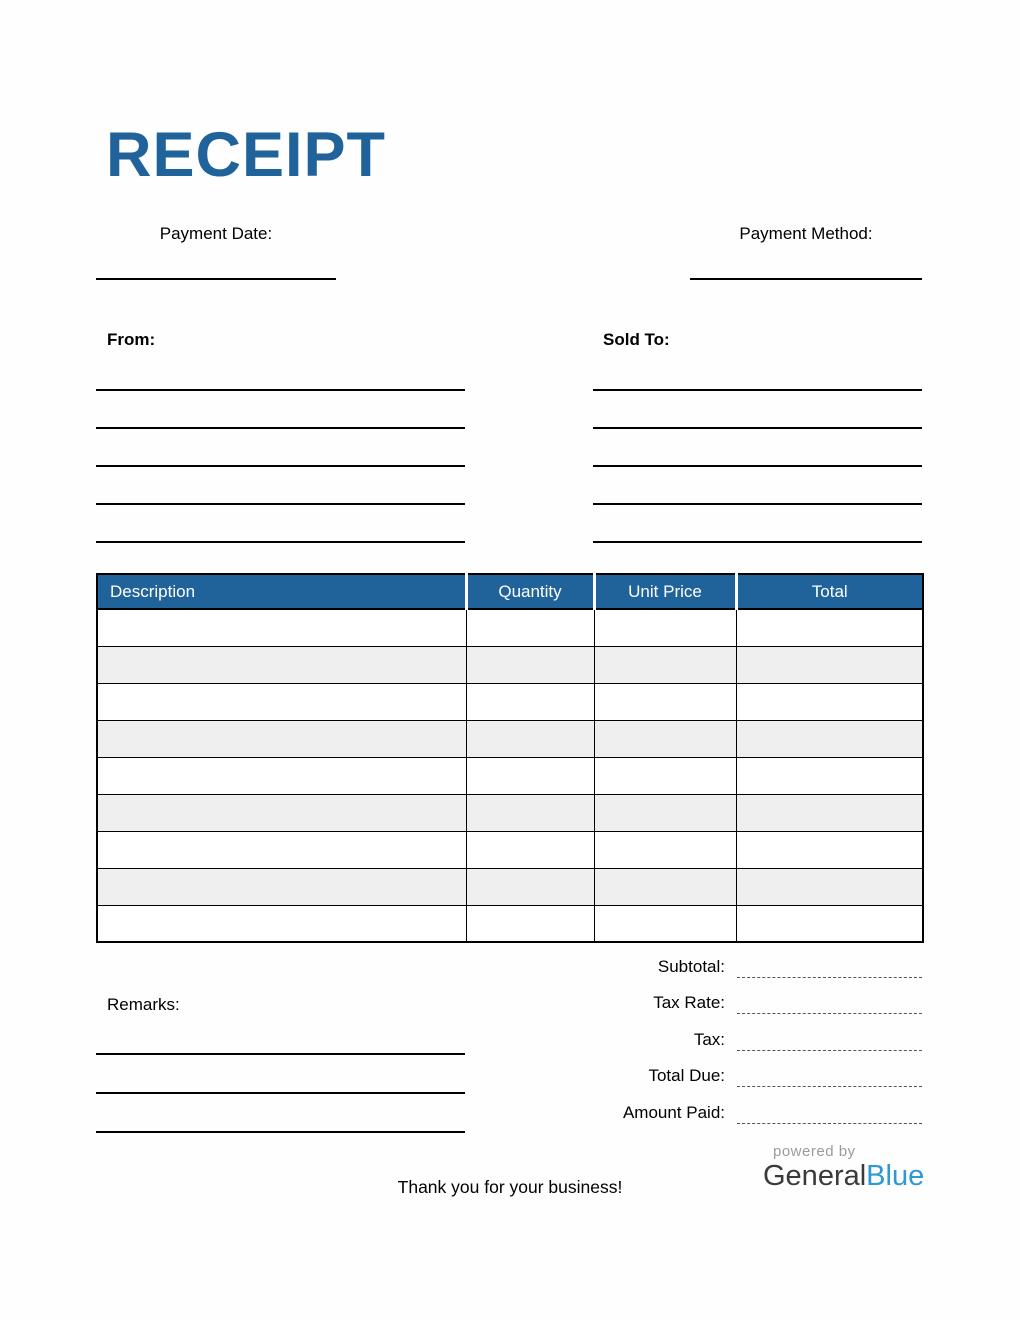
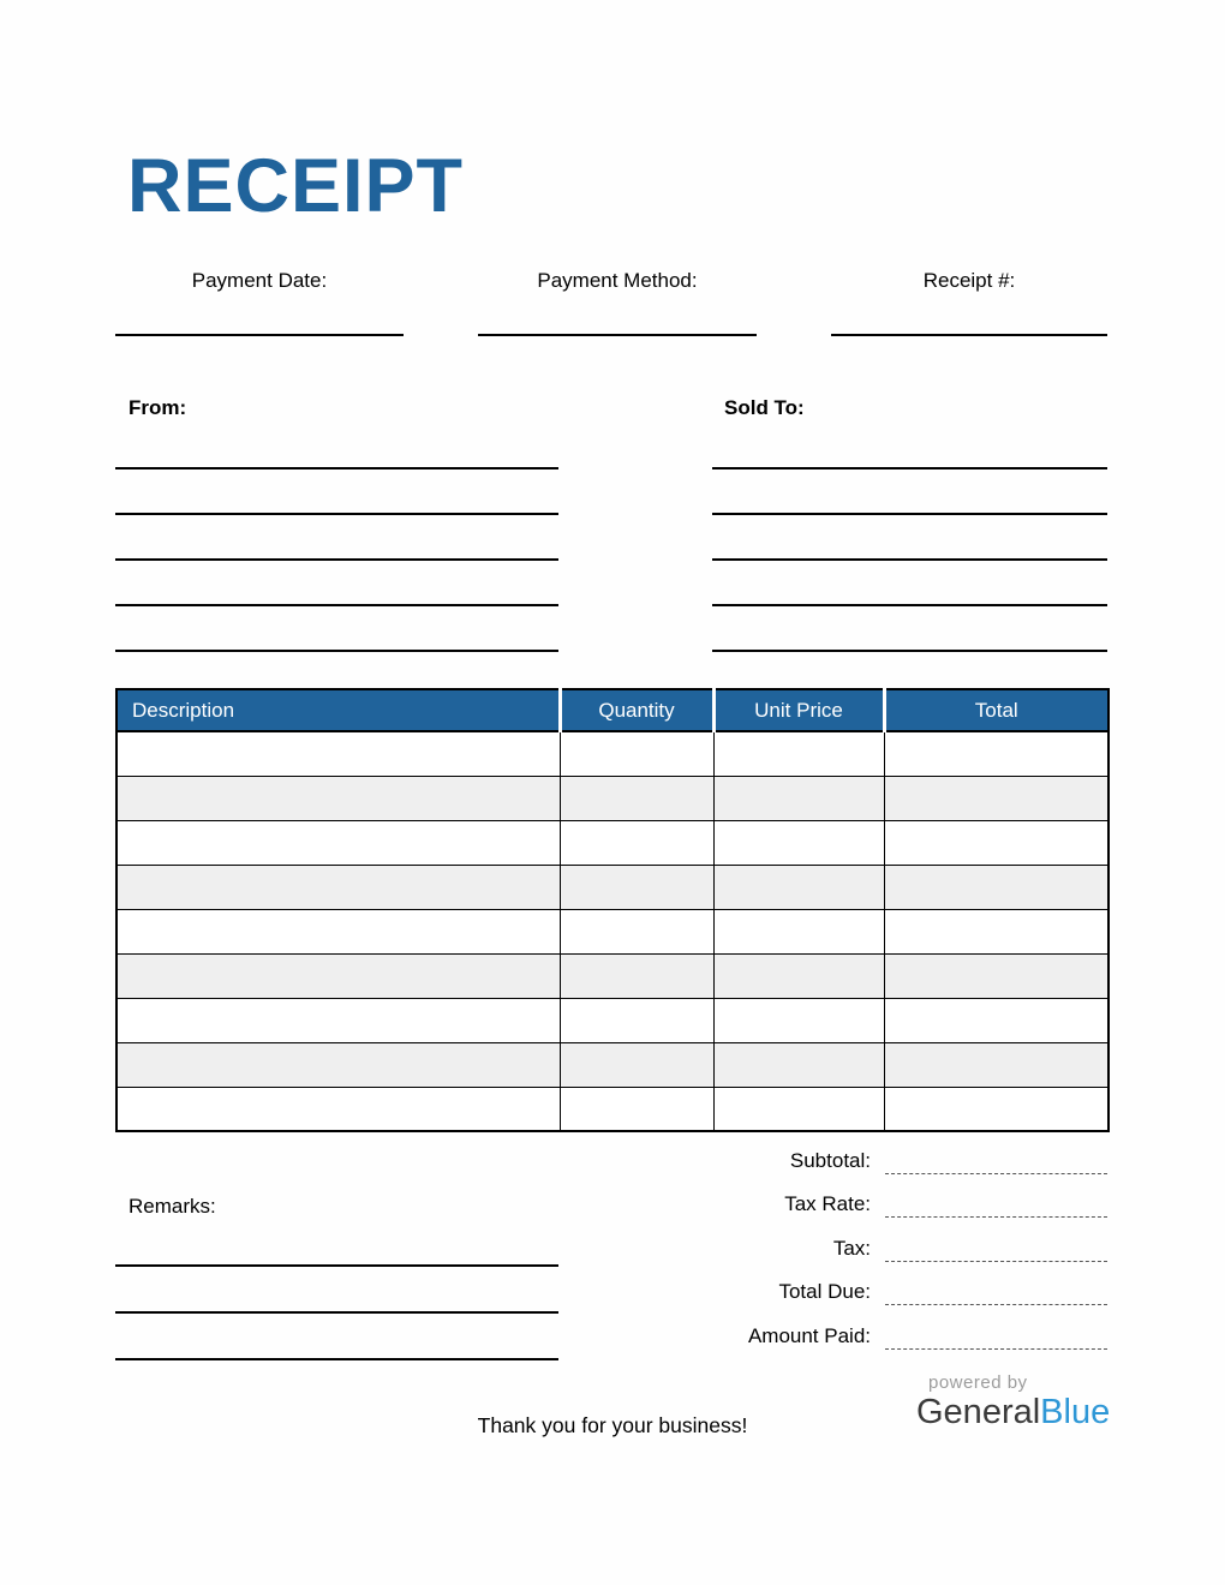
  RECEIPT
  Payment Date:
  Payment Method:
+ Receipt #:
  From:
  Sold To:
  Description	Quantity	Unit Price	Total
  Subtotal:
  Tax Rate:
  Tax:
  Total Due:
  Amount Paid:
  Remarks:
  Thank you for your business!
  powered by
  GeneralBlue
